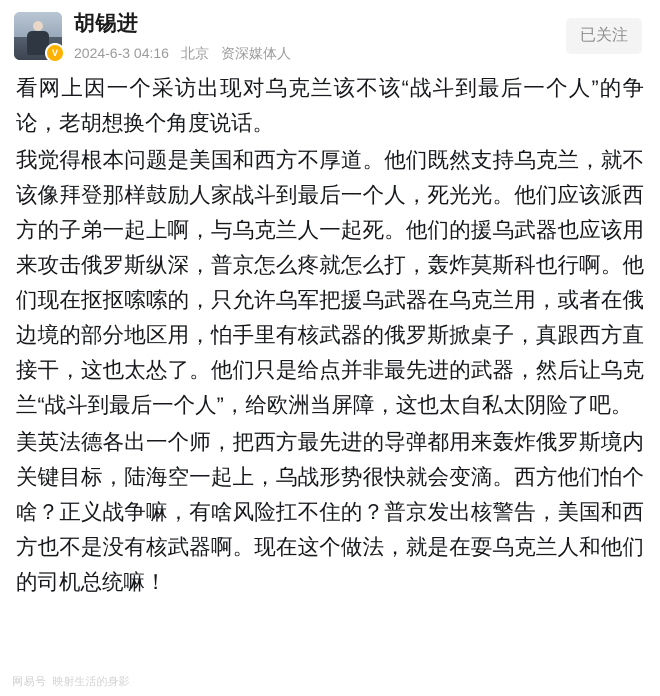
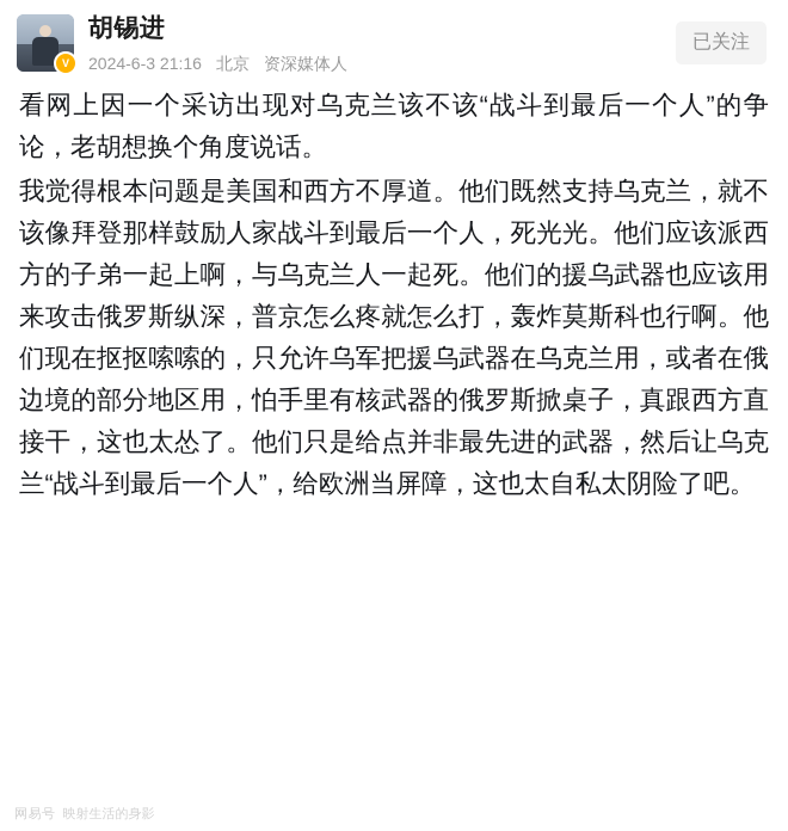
  V
  胡锡进
- 2024-6-3 04:16
+ 2024-6-3 21:16
  北京
  资深媒体人
  已关注
  看网上因一个采访出现对乌克兰该不该“战斗到最后一个人”的争论，老胡想换个角度说话。
  我觉得根本问题是美国和西方不厚道。他们既然支持乌克兰，就不该像拜登那样鼓励人家战斗到最后一个人，死光光。他们应该派西方的子弟一起上啊，与乌克兰人一起死。他们的援乌武器也应该用来攻击俄罗斯纵深，普京怎么疼就怎么打，轰炸莫斯科也行啊。他们现在抠抠嗦嗦的，只允许乌军把援乌武器在乌克兰用，或者在俄边境的部分地区用，怕手里有核武器的俄罗斯掀桌子，真跟西方直接干，这也太怂了。他们只是给点并非最先进的武器，然后让乌克兰“战斗到最后一个人”，给欧洲当屏障，这也太自私太阴险了吧。
- 美英法德各出一个师，把西方最先进的导弹都用来轰炸俄罗斯境内关键目标，陆海空一起上，乌战形势很快就会变滴。西方他们怕个啥？正义战争嘛，有啥风险扛不住的？普京发出核警告，美国和西方也不是没有核武器啊。现在这个做法，就是在耍乌克兰人和他们的司机总统嘛！
  网易号
  映射生活的身影
